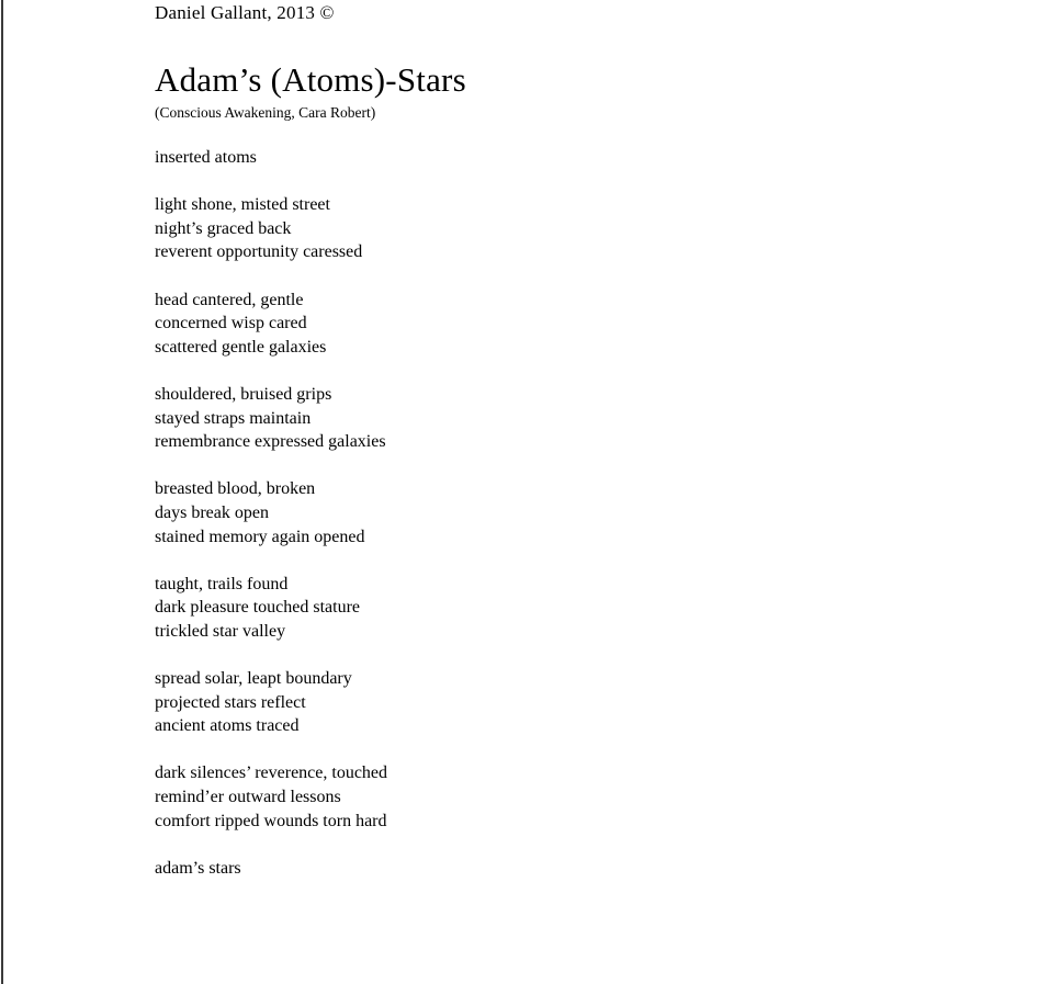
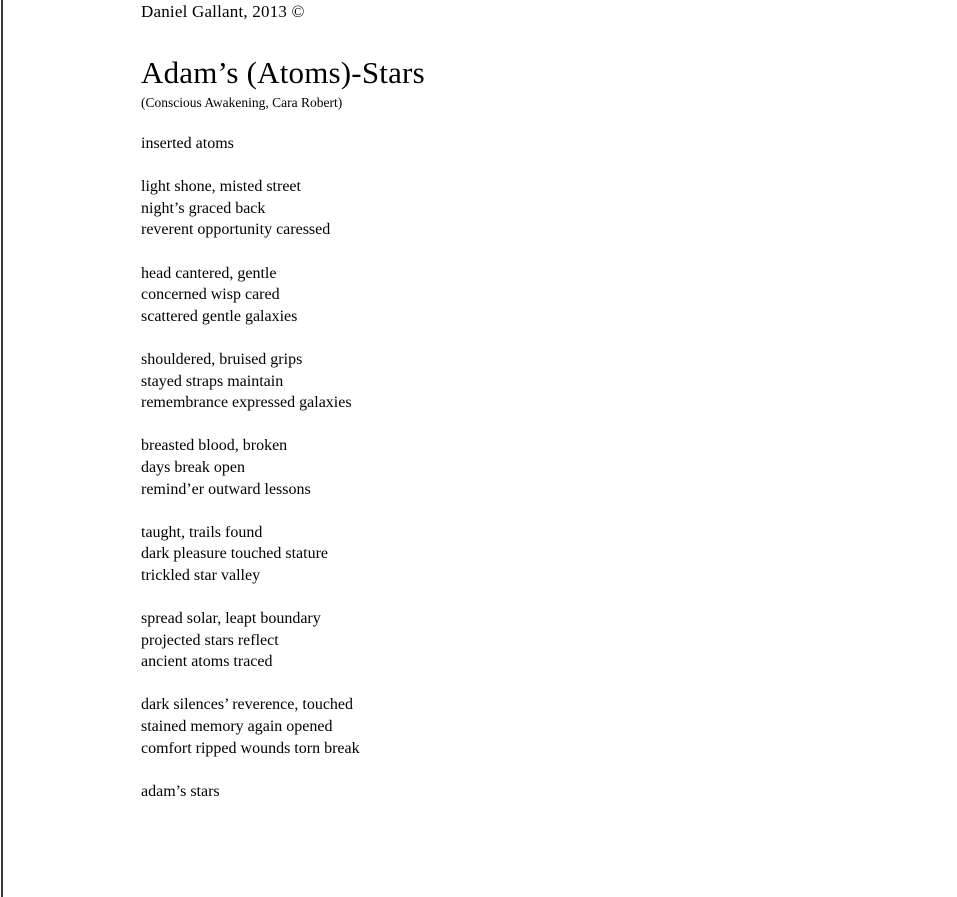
  Daniel Gallant, 2013 ©
  Adam’s (Atoms)-Stars
  (Conscious Awakening, Cara Robert)
  inserted atoms
  light shone, misted street
  night’s graced back
  reverent opportunity caressed
  head cantered, gentle
  concerned wisp cared
  scattered gentle galaxies
  shouldered, bruised grips
  stayed straps maintain
  remembrance expressed galaxies
  breasted blood, broken
  days break open
- stained memory again opened
+ remind’er outward lessons
  taught, trails found
  dark pleasure touched stature
  trickled star valley
  spread solar, leapt boundary
  projected stars reflect
  ancient atoms traced
  dark silences’ reverence, touched
- remind’er outward lessons
+ stained memory again opened
- comfort ripped wounds torn hard
+ comfort ripped wounds torn break
  adam’s stars
